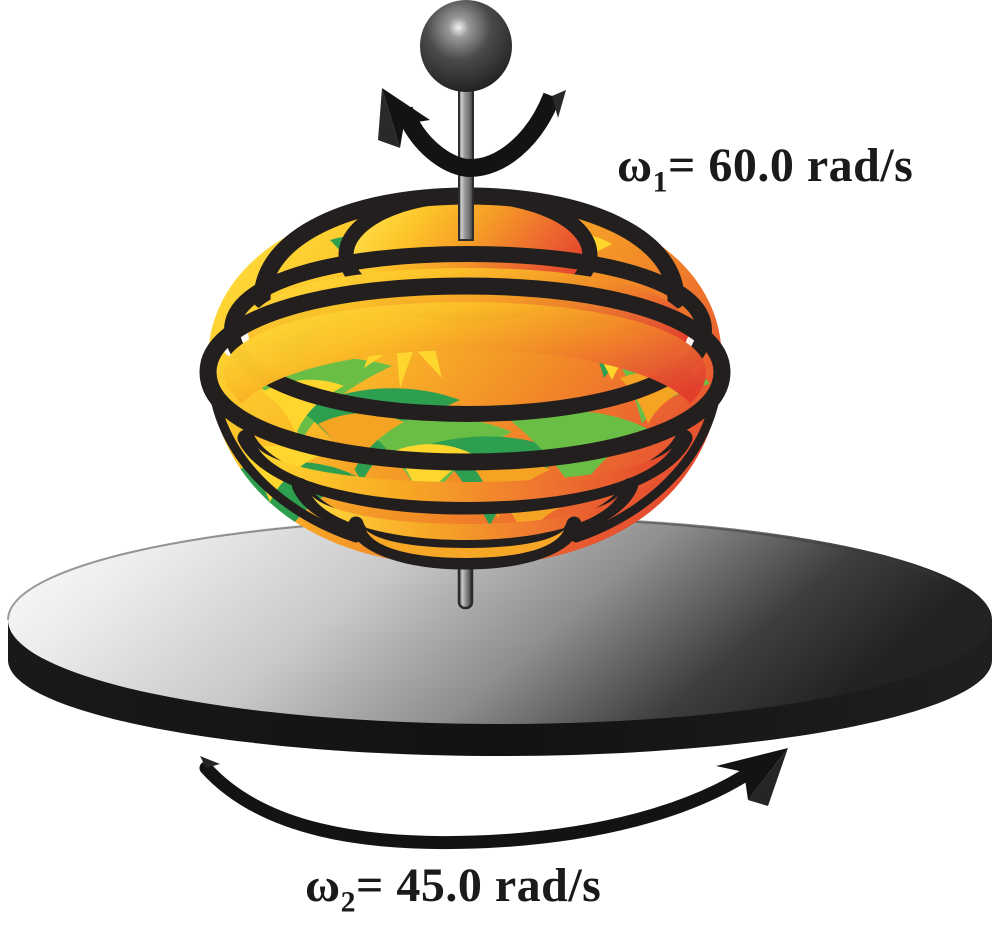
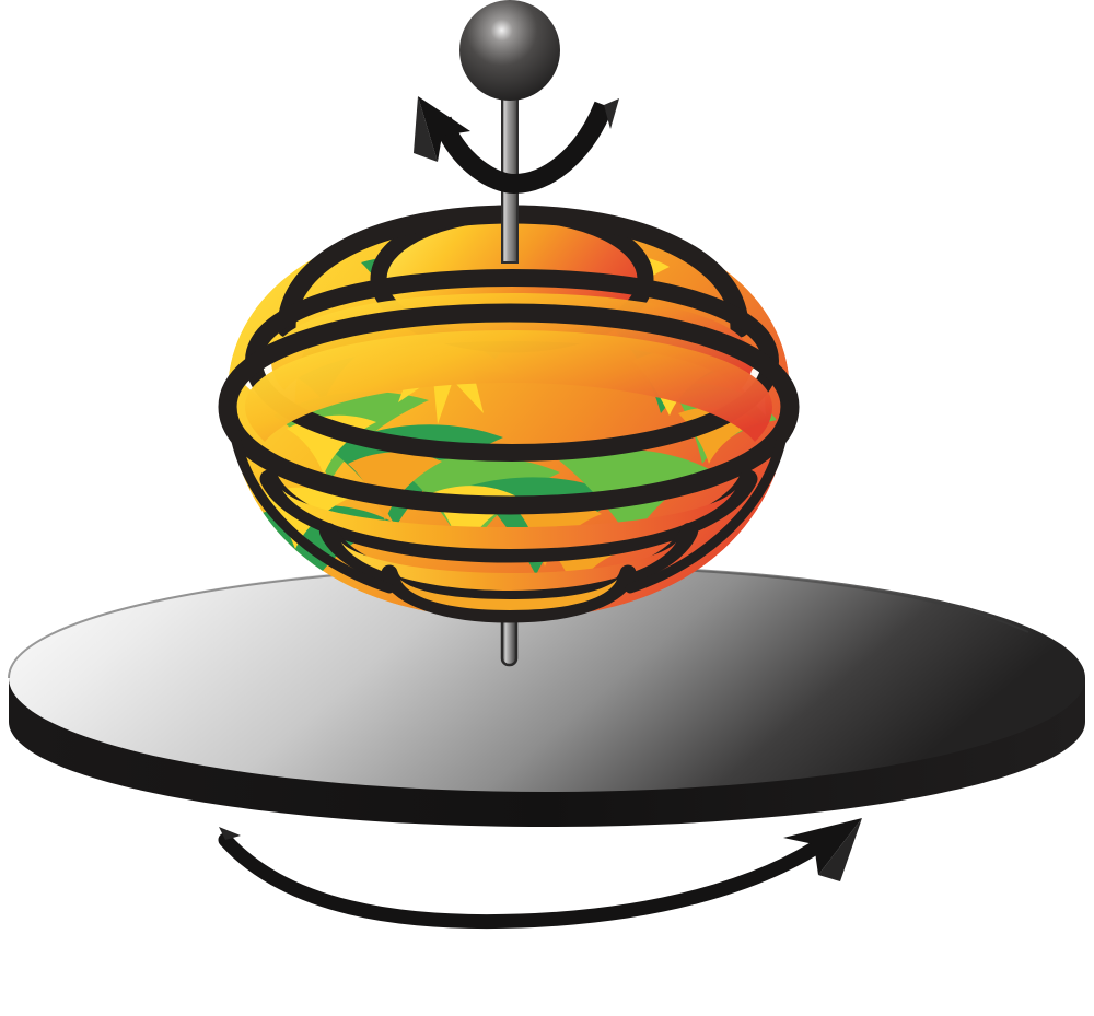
- ω1= 60.0 rad/s
- ω2= 45.0 rad/s
